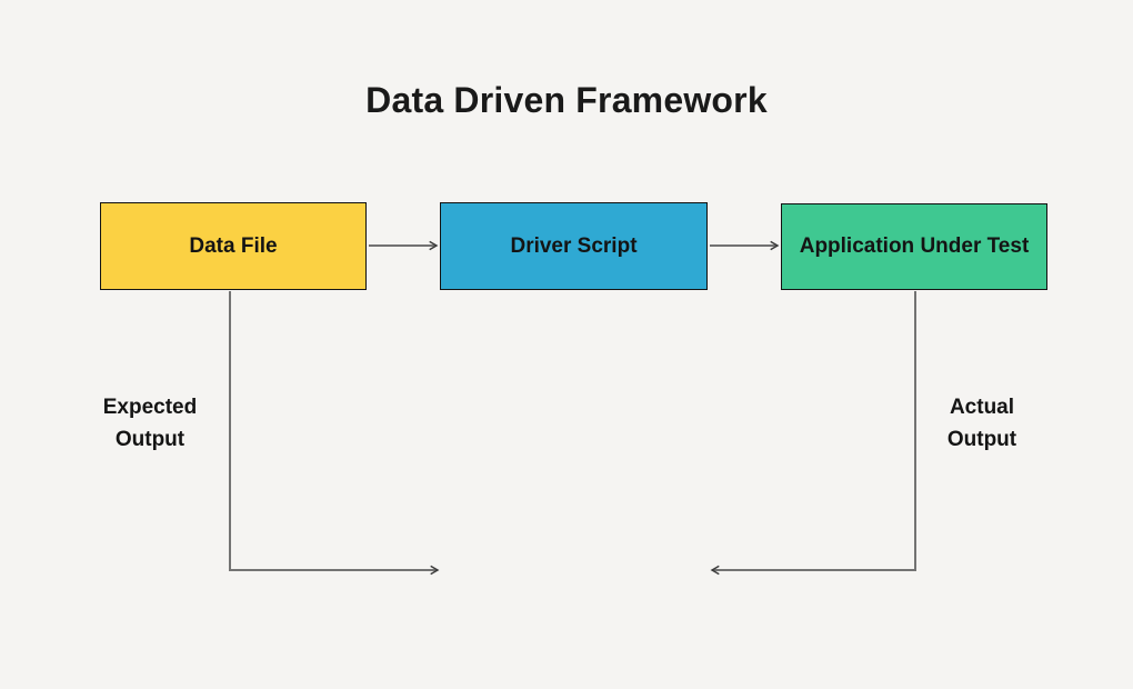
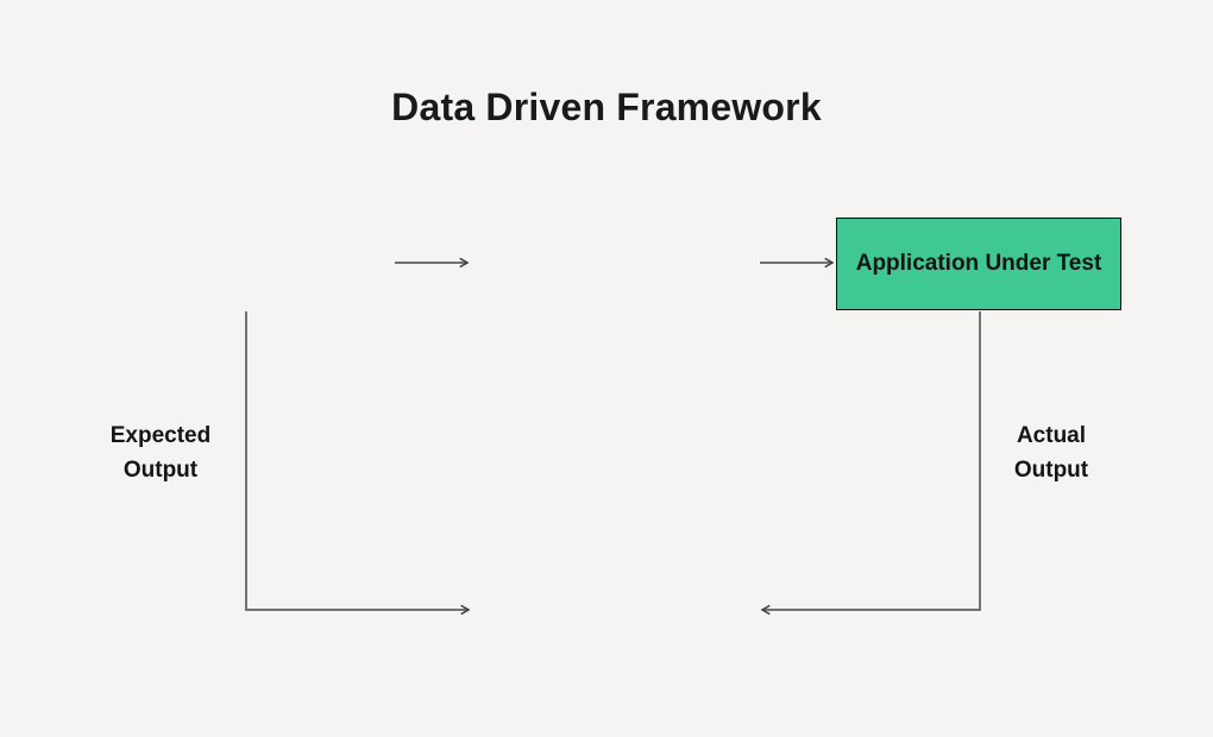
  Data Driven Framework
- Data File
- Driver Script
  Application Under Test
  Expected
  Output
  Actual
  Output
